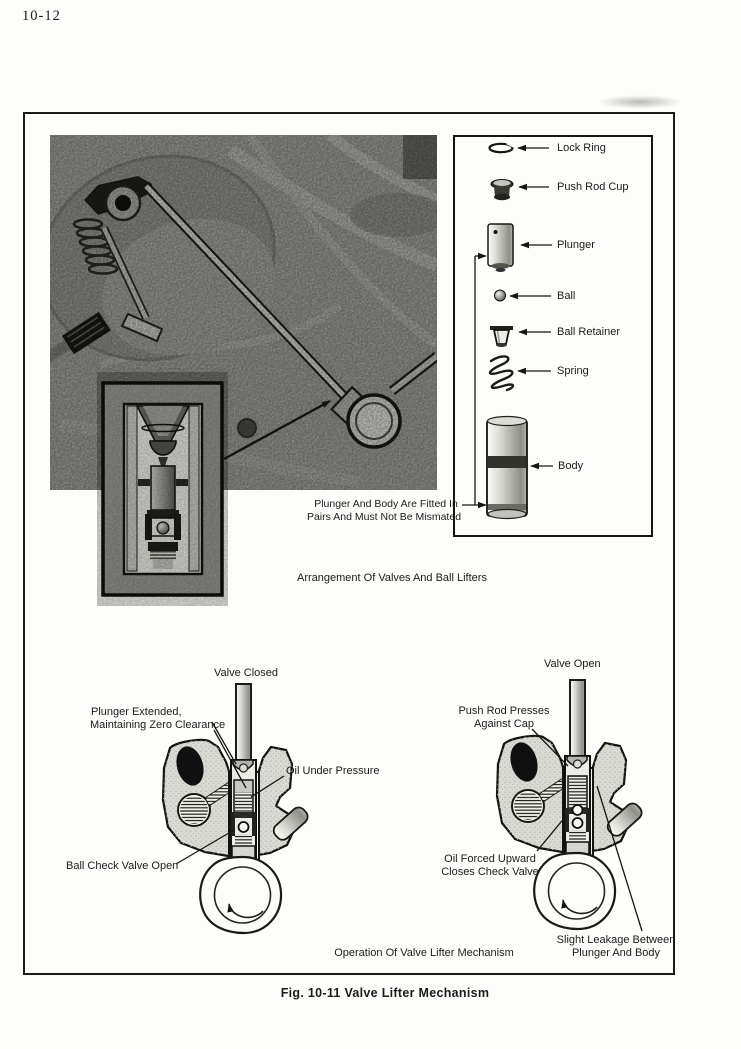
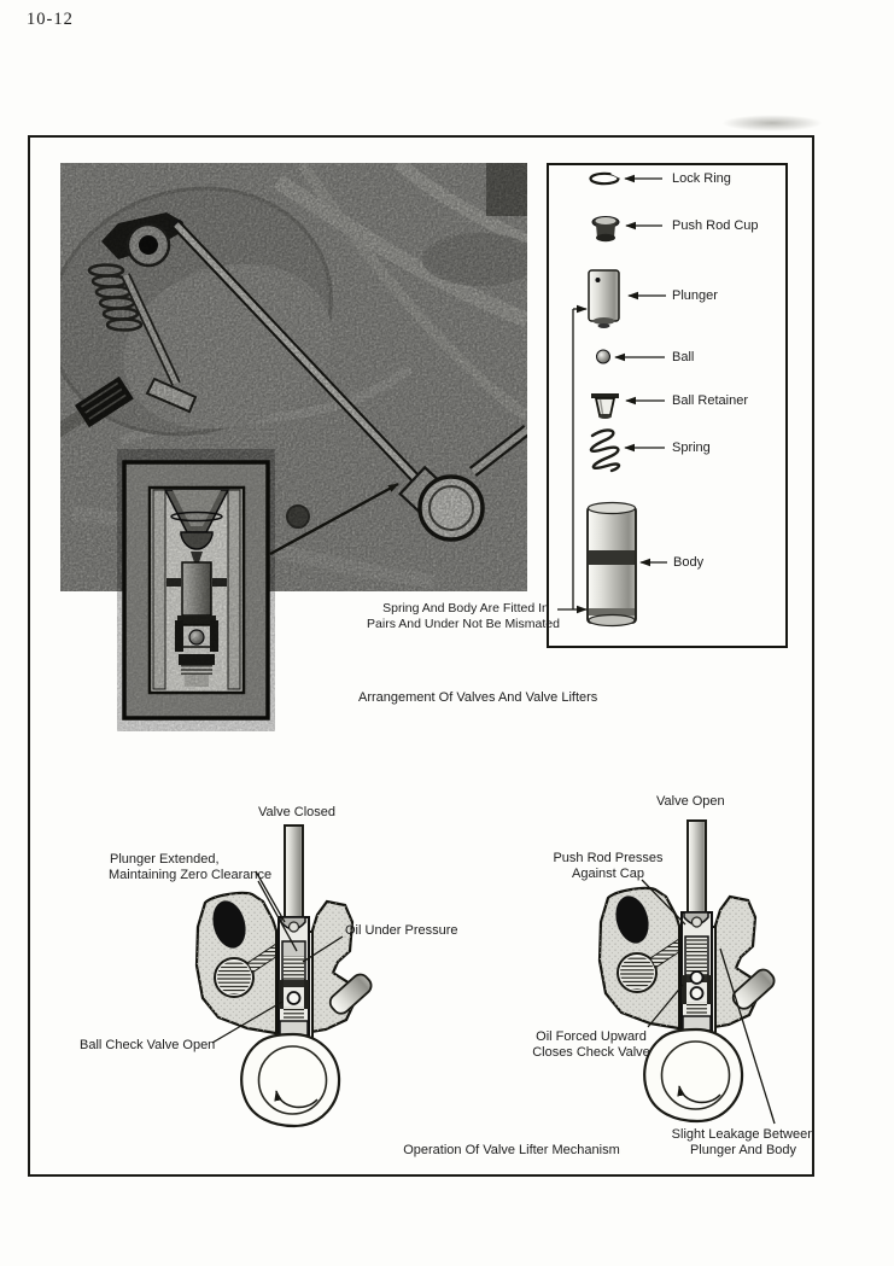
  10-12
  Lock Ring
  Push Rod Cup
  Plunger
  Ball
  Ball Retainer
  Spring
  Body
- Plunger And Body Are Fitted In
+ Spring And Body Are Fitted In
- Pairs And Must Not Be Mismated
+ Pairs And Under Not Be Mismated
- Arrangement Of Valves And Ball Lifters
+ Arrangement Of Valves And Valve Lifters
  Valve Closed
  Plunger Extended,
  Maintaining Zero Clearance
  Oil Under Pressure
  Ball Check Valve Open
  Valve Open
  Push Rod Presses
  Against Cap
  Oil Forced Upward
  Closes Check Valve
  Slight Leakage Between
  Plunger And Body
  Operation Of Valve Lifter Mechanism
- Fig. 10-11 Valve Lifter Mechanism
